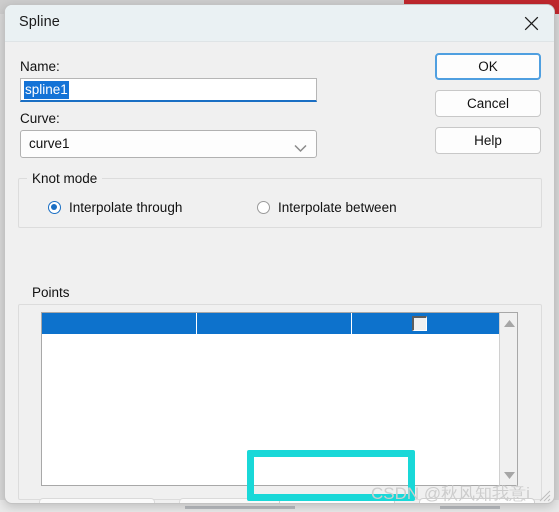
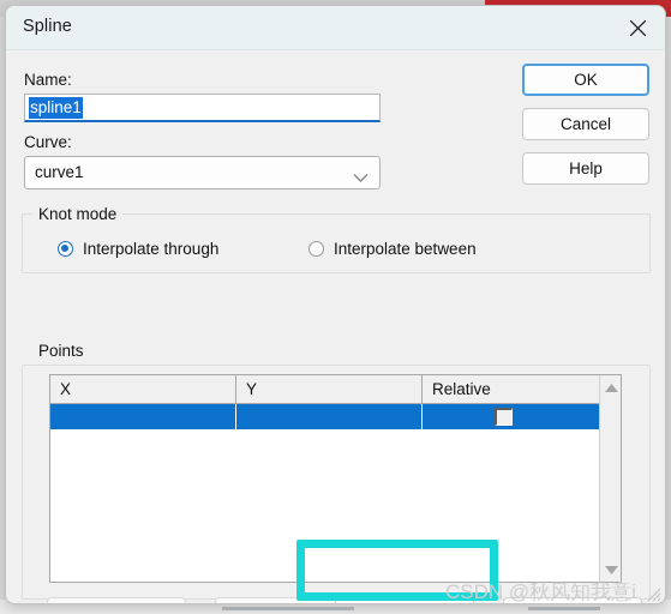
  Spline
  Name:
  spline1
  Curve:
  curve1
  OK
  Cancel
  Help
  Knot mode
  Interpolate through
  Interpolate between
  Points
+ X
+ Y
+ Relative
  CSDN @秋风知我意i
